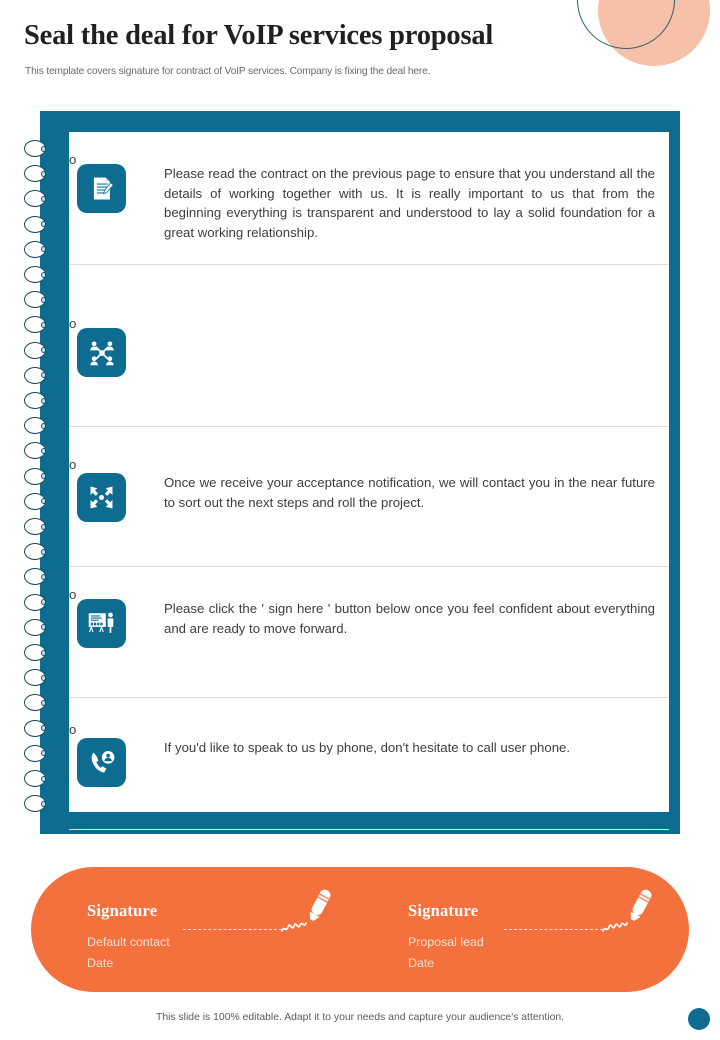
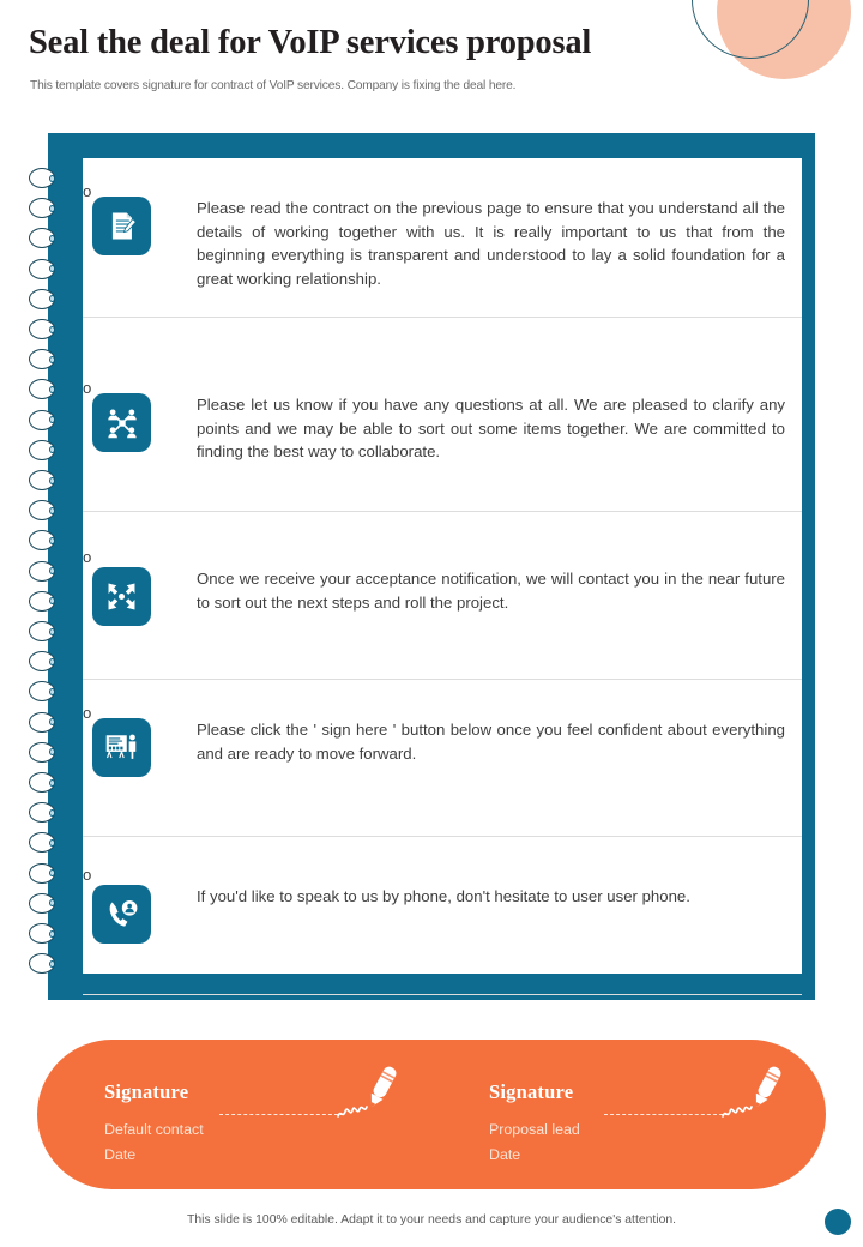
  Seal the deal for VoIP services proposal
  This template covers signature for contract of VoIP services. Company is fixing the deal here.
  Please read the contract on the previous page to ensure that you understand all the details of working together with us. It is really important to us that from the beginning everything is transparent and understood to lay a solid foundation for a great working relationship.
  o
+ Please let us know if you have any questions at all. We are pleased to clarify any points and we may be able to sort out some items together. We are committed to finding the best way to collaborate.
  o
  Once we receive your acceptance notification, we will contact you in the near future to sort out the next steps and roll the project.
  o
  Please click the ' sign here ' button below once you feel confident about everything and are ready to move forward.
  o
- If you'd like to speak to us by phone, don't hesitate to call user phone.
+ If you'd like to speak to us by phone, don't hesitate to user user phone.
  o
  Signature
  Default contact
  Date
  Signature
  Proposal lead
  Date
  This slide is 100% editable. Adapt it to your needs and capture your audience's attention.
